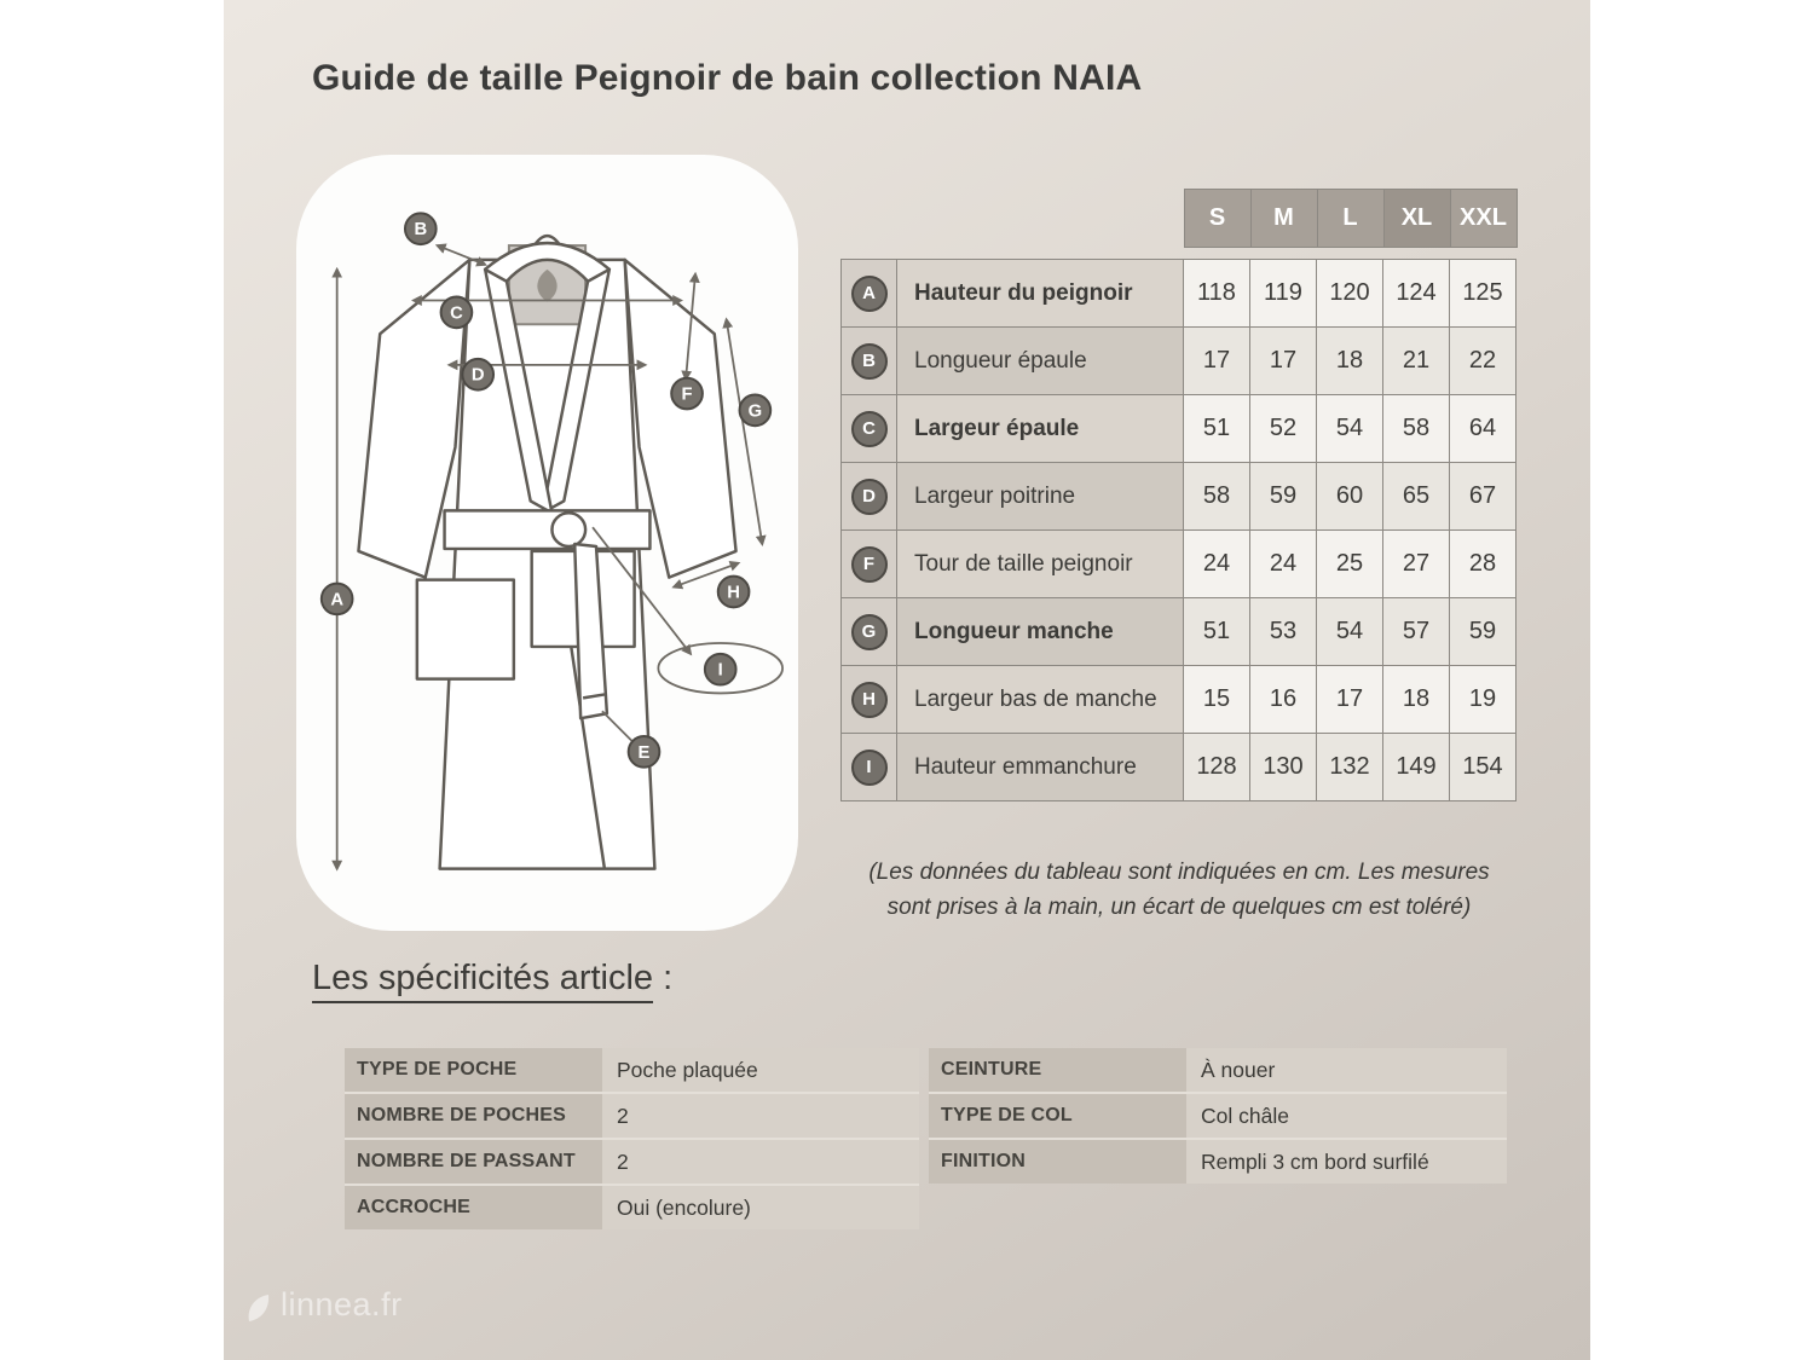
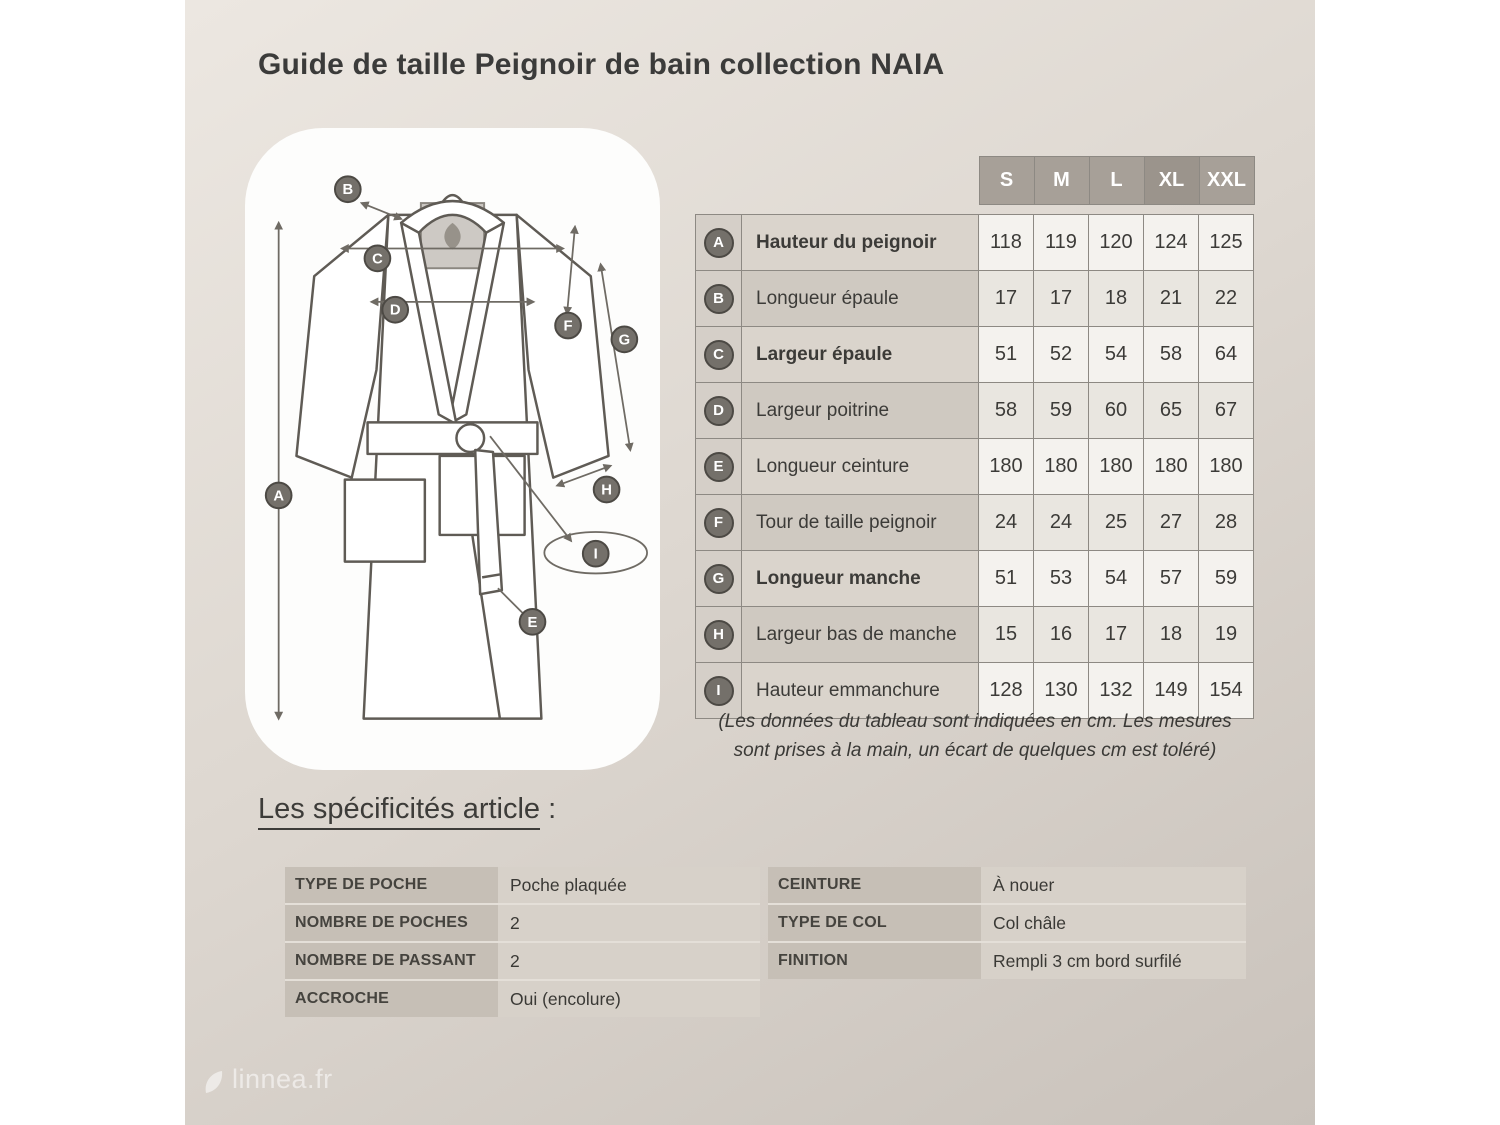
  Guide de taille Peignoir de bain collection NAIA
  A
  B
  C
  D
  E
  F
  G
  H
  I
  	S	M	L	XL	XXL
  A	Hauteur du peignoir	118	119	120	124	125
  B	Longueur épaule	17	17	18	21	22
  C	Largeur épaule	51	52	54	58	64
  D	Largeur poitrine	58	59	60	65	67
+ E	Longueur ceinture	180	180	180	180	180
  F	Tour de taille peignoir	24	24	25	27	28
  G	Longueur manche	51	53	54	57	59
  H	Largeur bas de manche	15	16	17	18	19
  I	Hauteur emmanchure	128	130	132	149	154
  (Les données du tableau sont indiquées en cm. Les mesures
  sont prises à la main, un écart de quelques cm est toléré)
  Les spécificités article :
  TYPE DE POCHE
  Poche plaquée
  NOMBRE DE POCHES
  2
  NOMBRE DE PASSANT
  2
  ACCROCHE
  Oui (encolure)
  CEINTURE
  À nouer
  TYPE DE COL
  Col châle
  FINITION
  Rempli 3 cm bord surfilé
  linnea.fr
